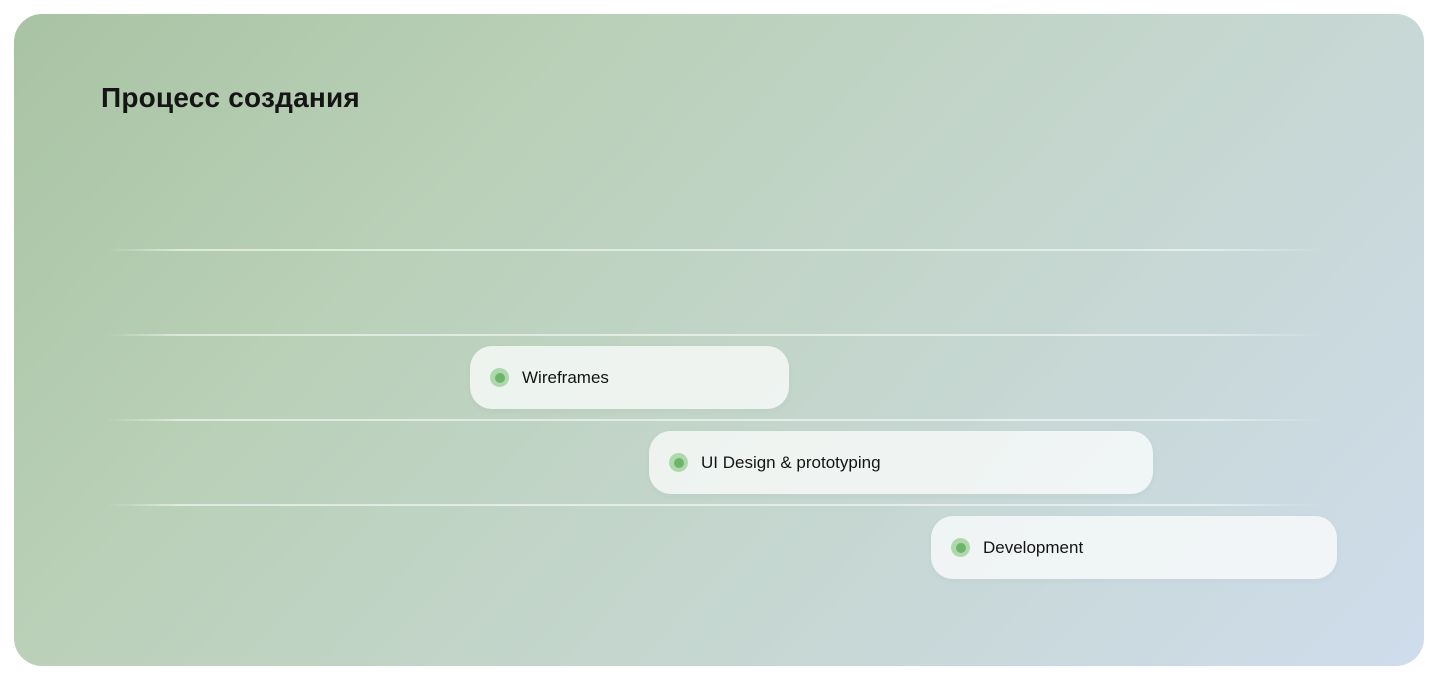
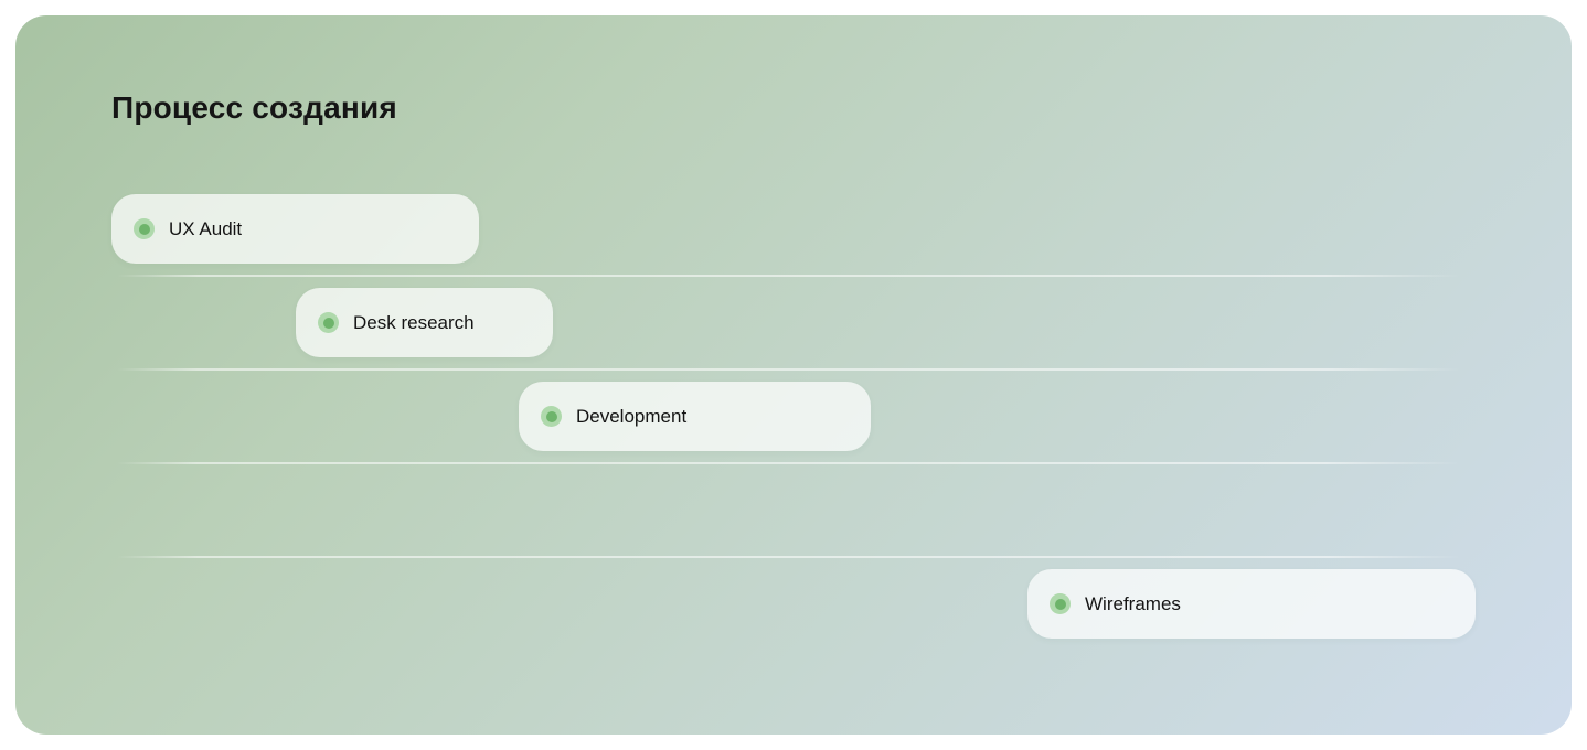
  Процесс создания
+ UX Audit
+ Desk research
- Wireframes
+ Development
- UI Design & prototyping
- Development
+ Wireframes
